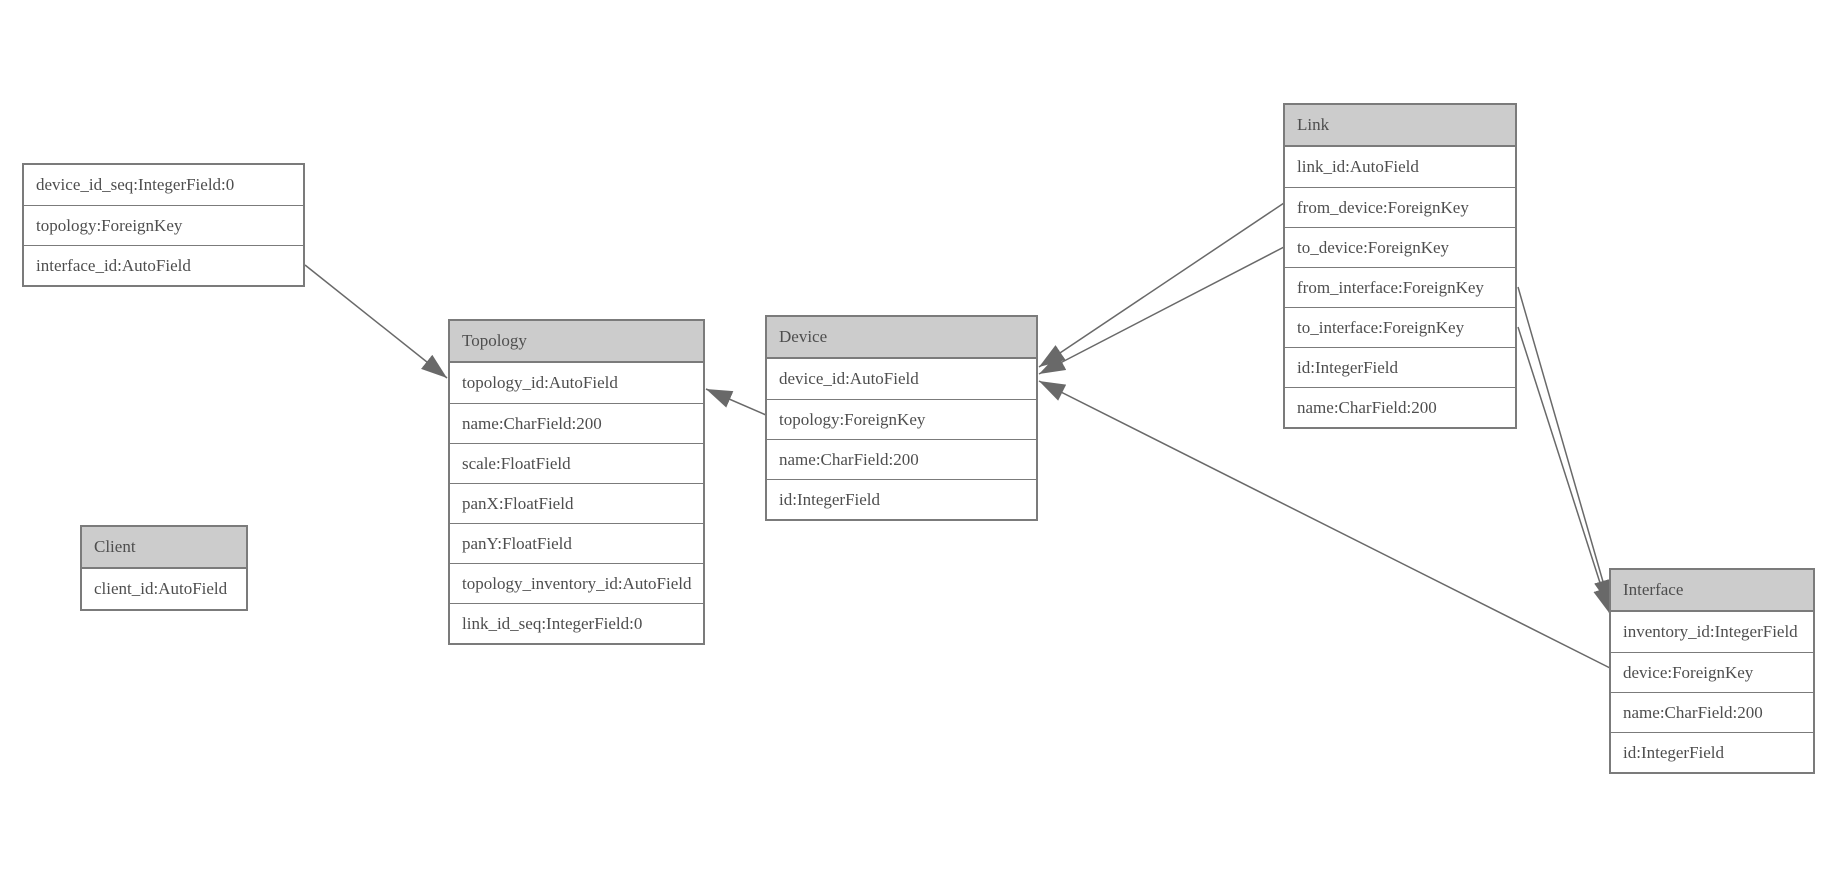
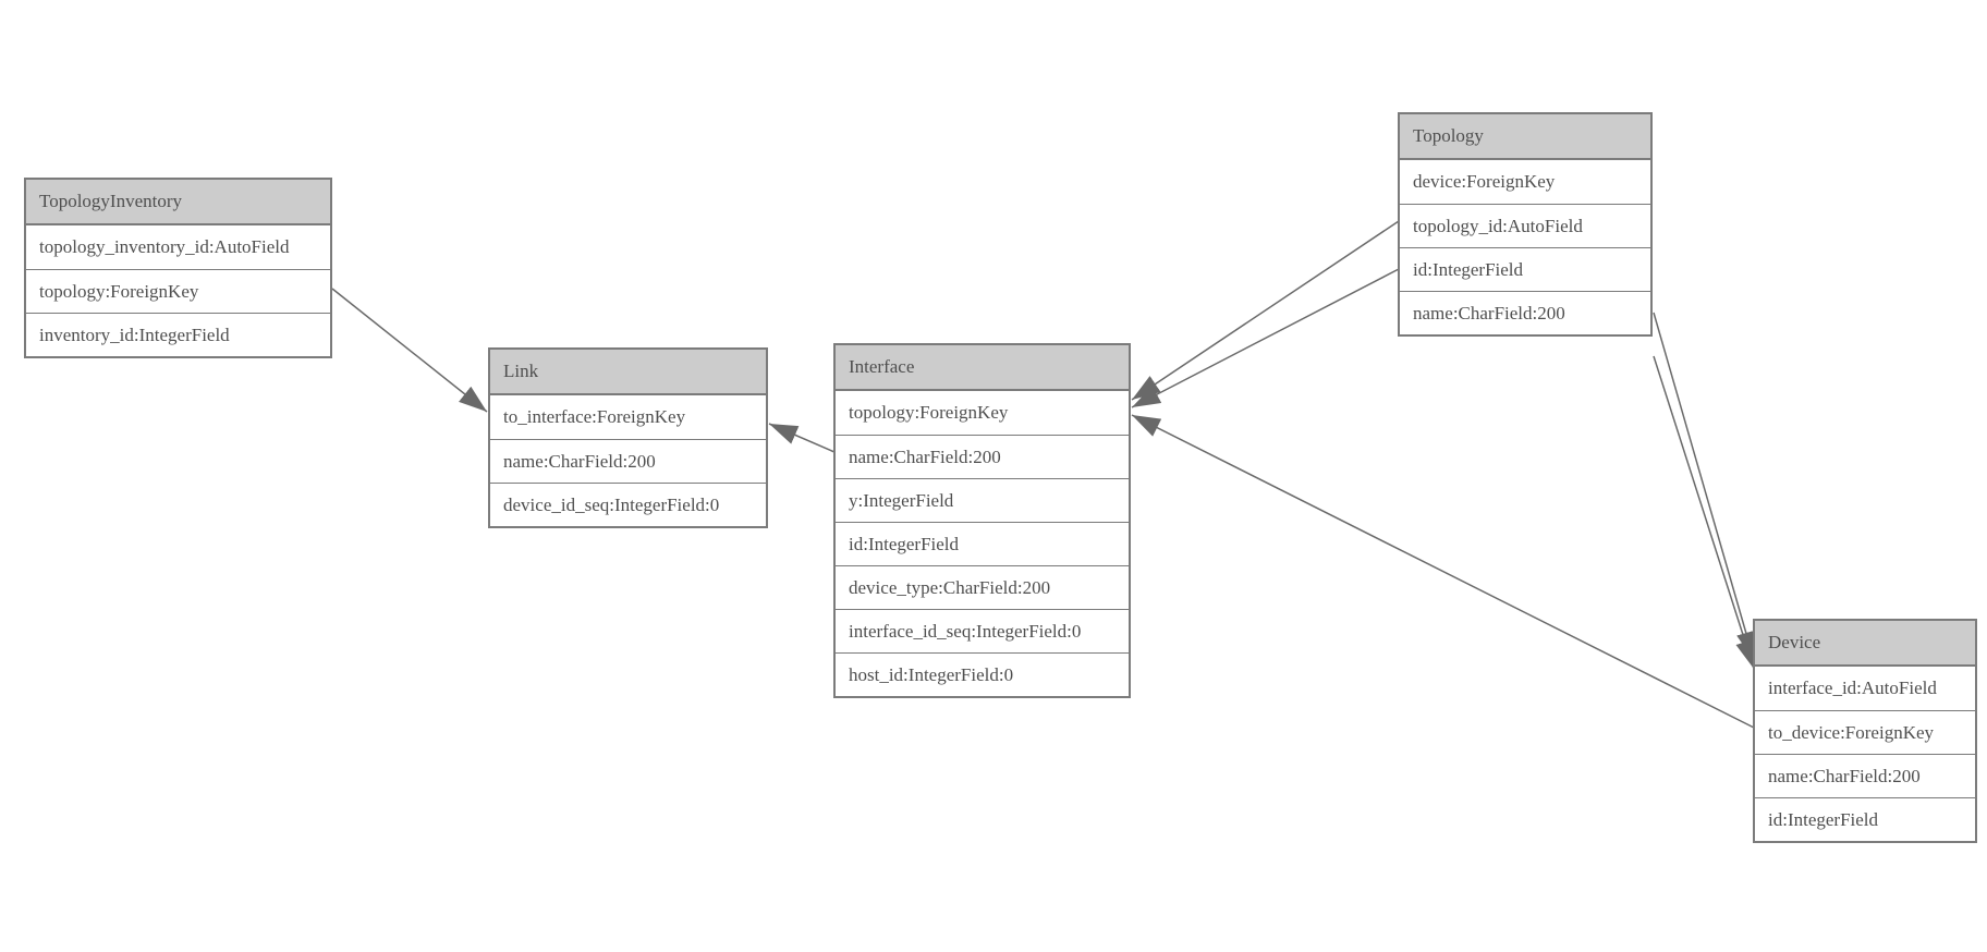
+ TopologyInventory
- device_id_seq:IntegerField:0
+ topology_inventory_id:AutoField
  topology:ForeignKey
- interface_id:AutoField
+ inventory_id:IntegerField
- Topology
+ Link
- topology_id:AutoField
+ to_interface:ForeignKey
  name:CharField:200
- scale:FloatField
- panX:FloatField
- panY:FloatField
- topology_inventory_id:AutoField
+ device_id_seq:IntegerField:0
- link_id_seq:IntegerField:0
- Client
- client_id:AutoField
- Device
+ Interface
- device_id:AutoField
  topology:ForeignKey
  name:CharField:200
+ y:IntegerField
  id:IntegerField
+ device_type:CharField:200
+ interface_id_seq:IntegerField:0
+ host_id:IntegerField:0
- Link
+ Topology
- link_id:AutoField
- from_device:ForeignKey
- to_device:ForeignKey
+ device:ForeignKey
- from_interface:ForeignKey
- to_interface:ForeignKey
+ topology_id:AutoField
  id:IntegerField
  name:CharField:200
- Interface
+ Device
- inventory_id:IntegerField
+ interface_id:AutoField
- device:ForeignKey
+ to_device:ForeignKey
  name:CharField:200
  id:IntegerField
